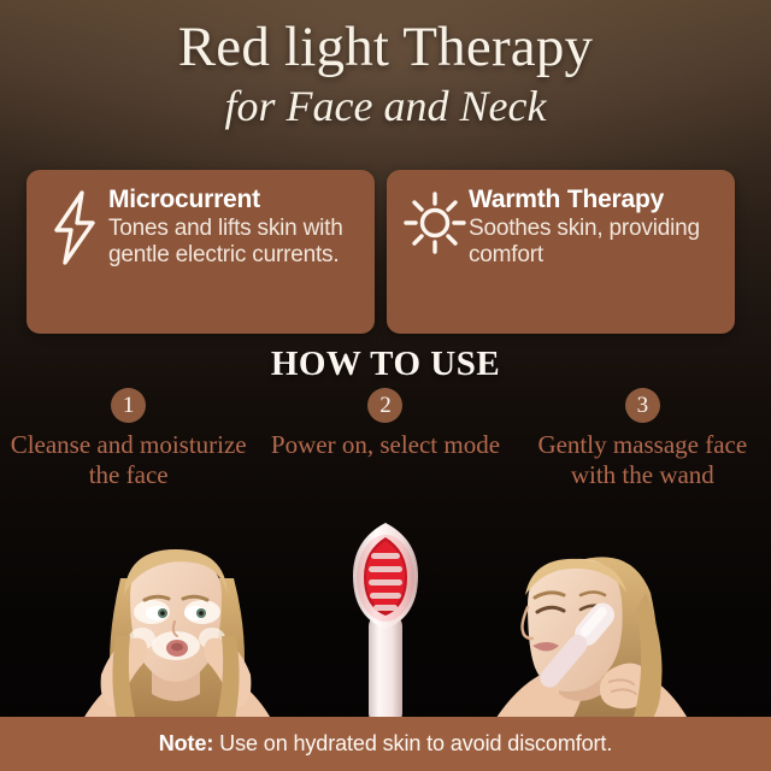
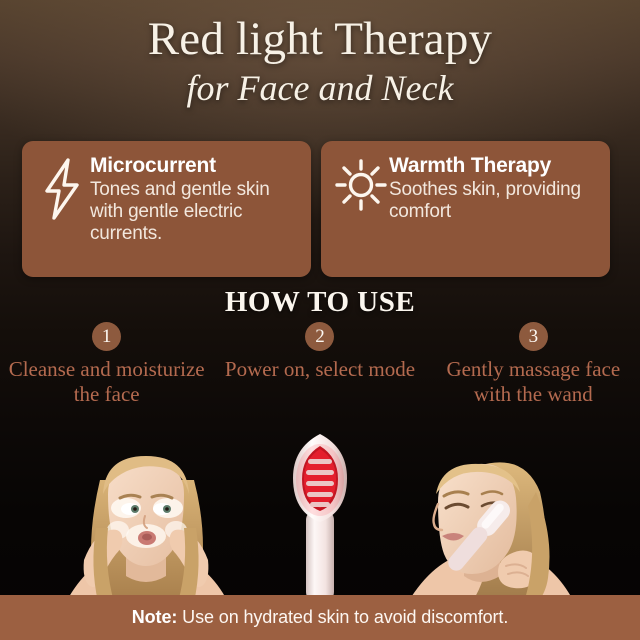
  Red light Therapy
  for Face and Neck
  Microcurrent
- Tones and lifts skin with gentle electric currents.
+ Tones and gentle skin with gentle electric currents.
  Warmth Therapy
  Soothes skin, providing comfort
  HOW TO USE
  1
  Cleanse and moisturize the face
  2
  Power on, select mode
  3
  Gently massage face with the wand
  Note: Use on hydrated skin to avoid discomfort.
